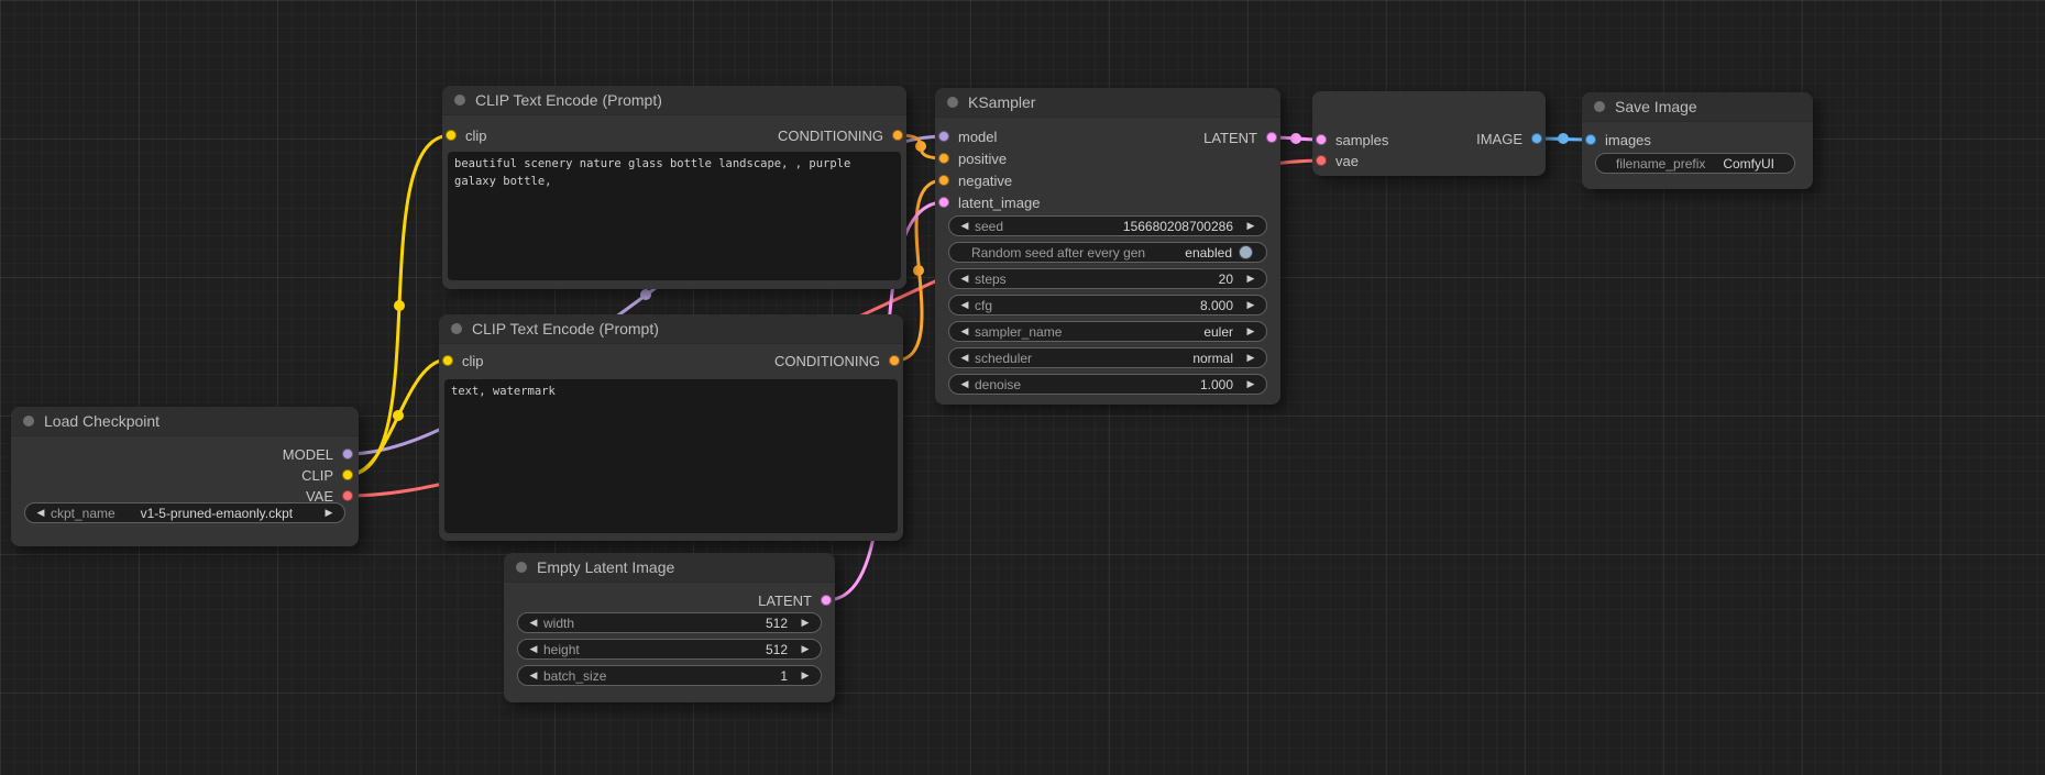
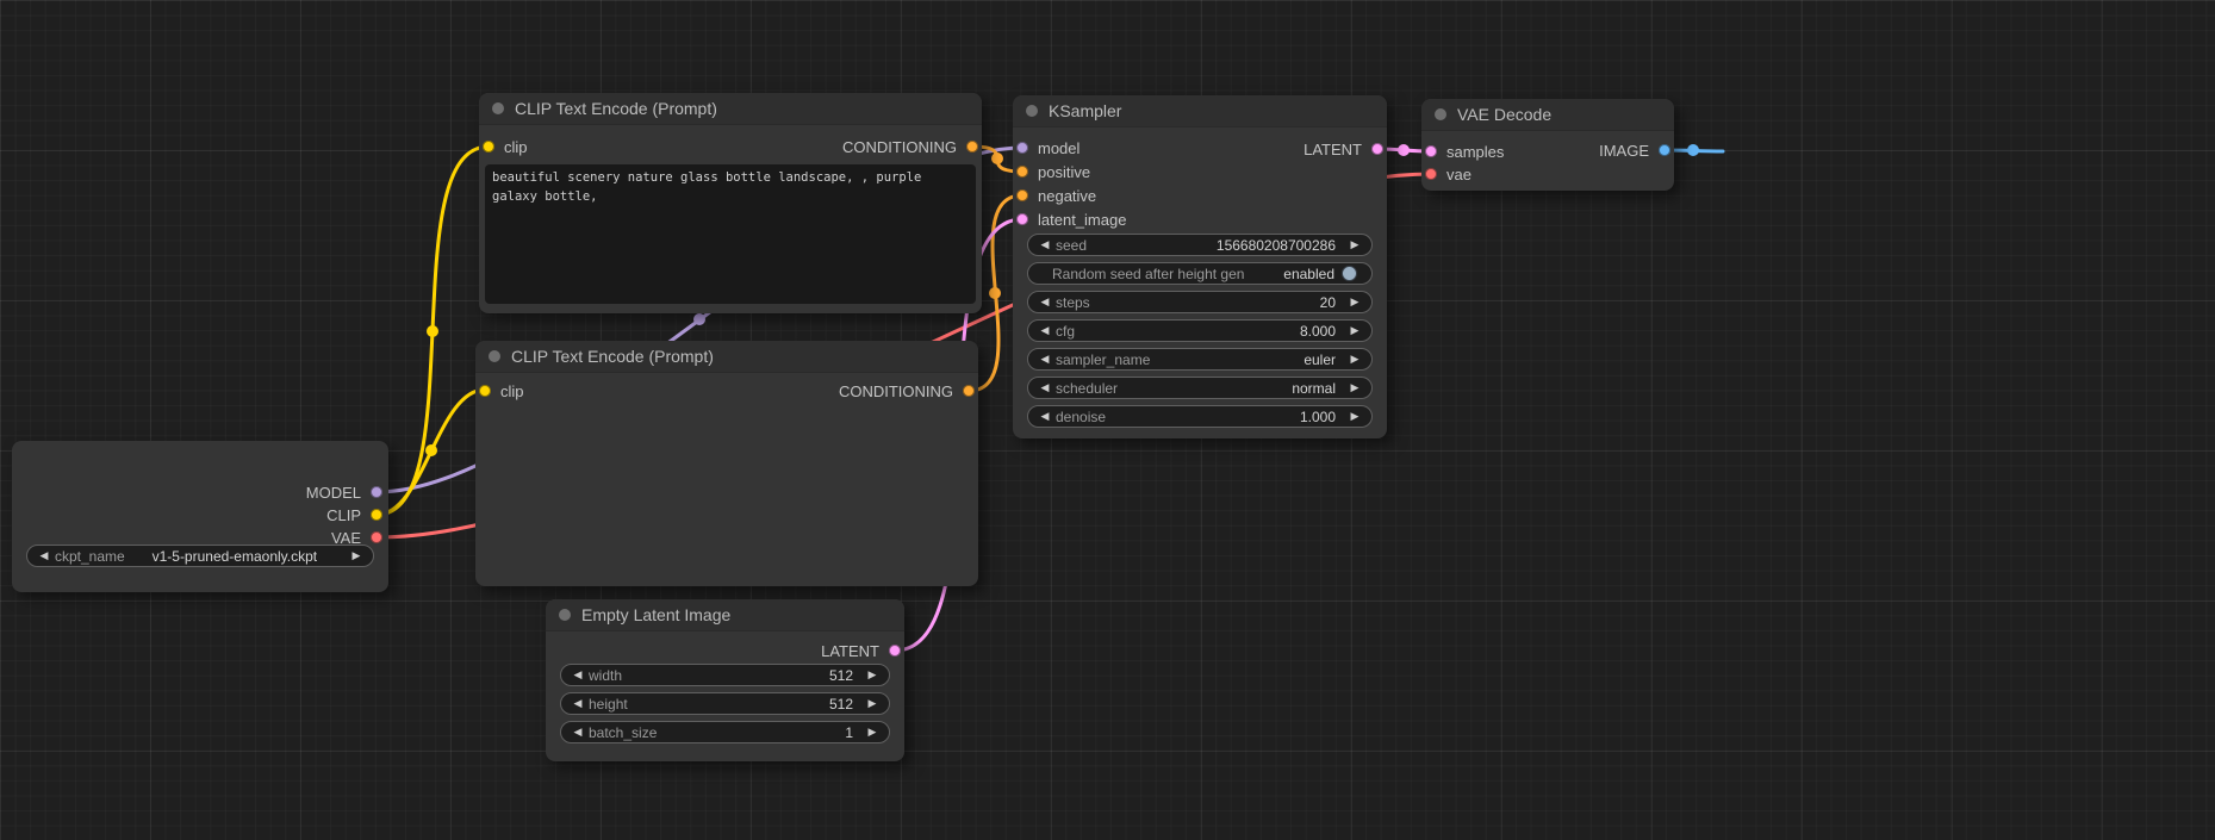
- Load Checkpoint
  MODEL
  CLIP
  VAE
  ◀
  ckpt_name
  v1-5-pruned-emaonly.ckpt
  ▶
  CLIP Text Encode (Prompt)
  clip
  CONDITIONING
  CLIP Text Encode (Prompt)
  clip
  CONDITIONING
- text, watermark
  Empty Latent Image
  LATENT
  ◀
  width
  512
  ▶
  ◀
  height
  512
  ▶
  ◀
  batch_size
  1
  ▶
  KSampler
  model
  positive
  negative
  latent_image
  LATENT
  ◀
  seed
  156680208700286
  ▶
- Random seed after every gen
+ Random seed after height gen
  enabled
  ◀
  steps
  20
  ▶
  ◀
  cfg
  8.000
  ▶
  ◀
  sampler_name
  euler
  ▶
  ◀
  scheduler
  normal
  ▶
  ◀
  denoise
  1.000
  ▶
+ VAE Decode
  samples
  vae
  IMAGE
- Save Image
- images
- filename_prefix
- ComfyUI
